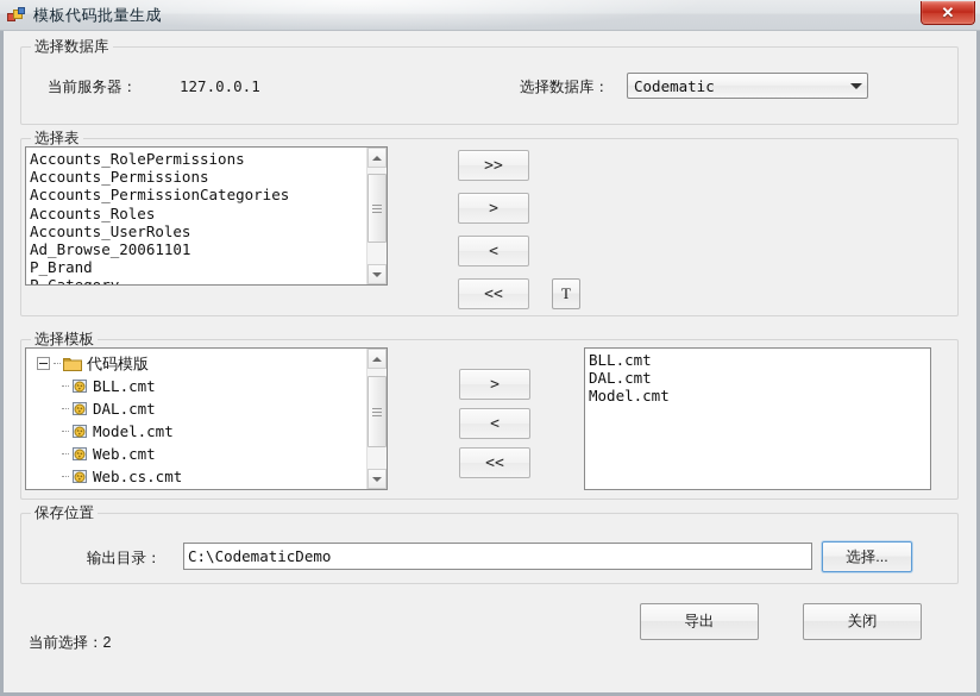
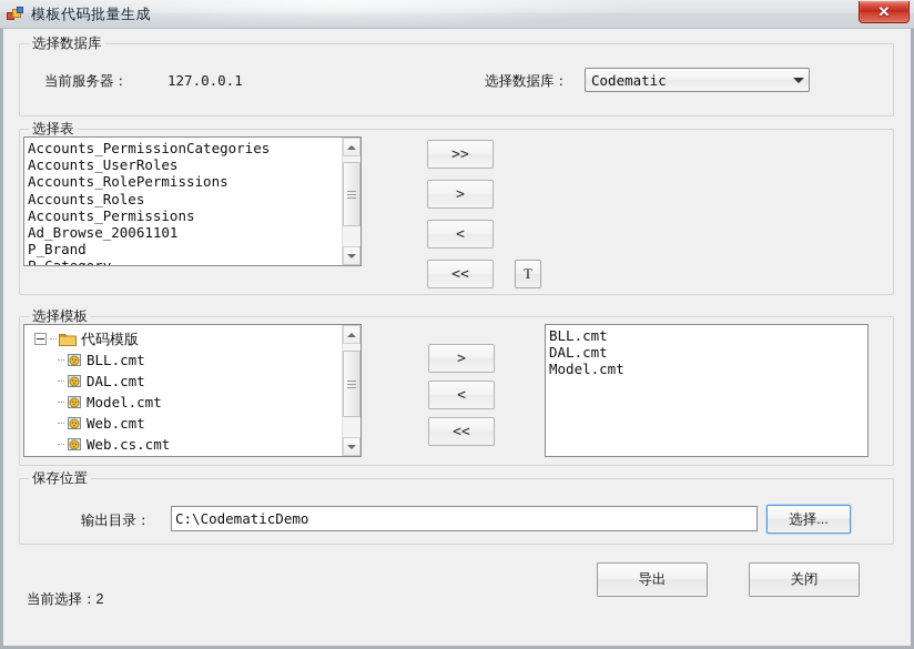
  模板代码批量生成
  ✕
  选择数据库
  当前服务器：
  127.0.0.1
  选择数据库：
  Codematic
  选择表
- Accounts_RolePermissions
+ Accounts_PermissionCategories
- Accounts_Permissions
+ Accounts_UserRoles
- Accounts_PermissionCategories
+ Accounts_RolePermissions
  Accounts_Roles
- Accounts_UserRoles
+ Accounts_Permissions
  Ad_Browse_20061101
  P_Brand
  >>
  >
  <
  <<
  T
  选择模板
  代码模版
  BLL.cmt
  DAL.cmt
  Model.cmt
  Web.cmt
  Web.cs.cmt
  >
  <
  <<
  BLL.cmt
  DAL.cmt
  Model.cmt
  保存位置
  输出目录：
  C:\CodematicDemo
  选择...
  导出
  关闭
  当前选择：2
